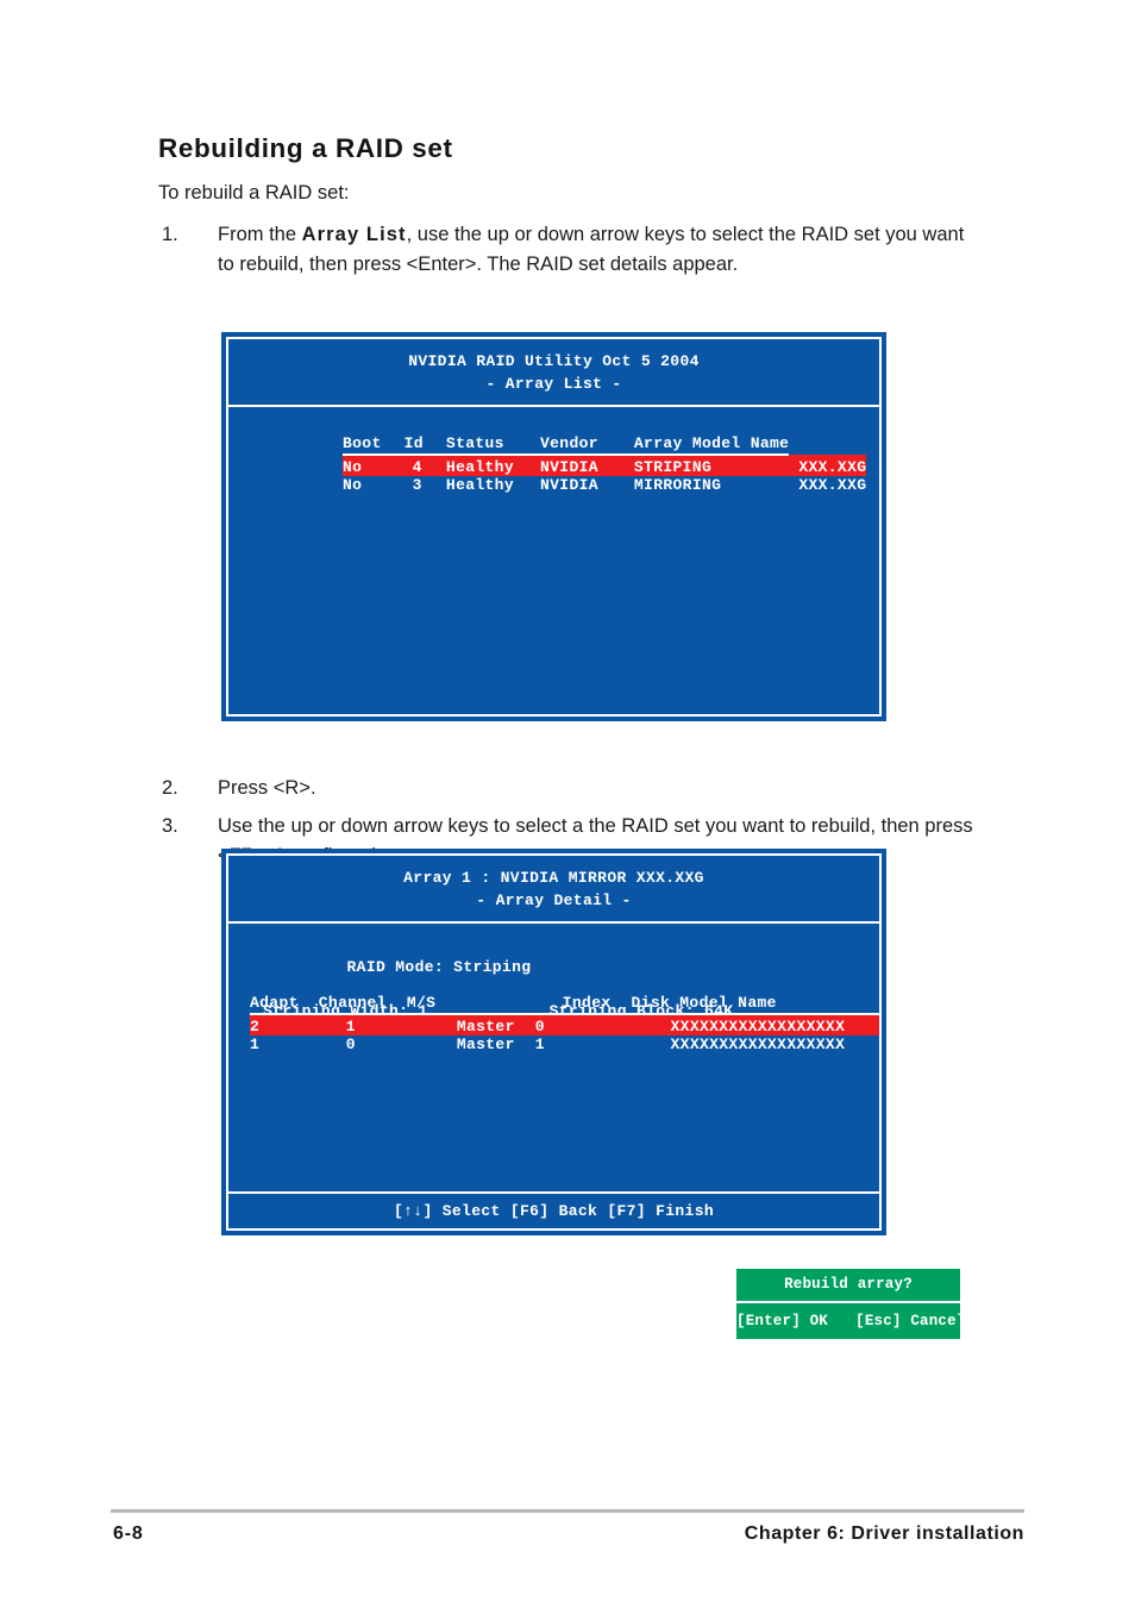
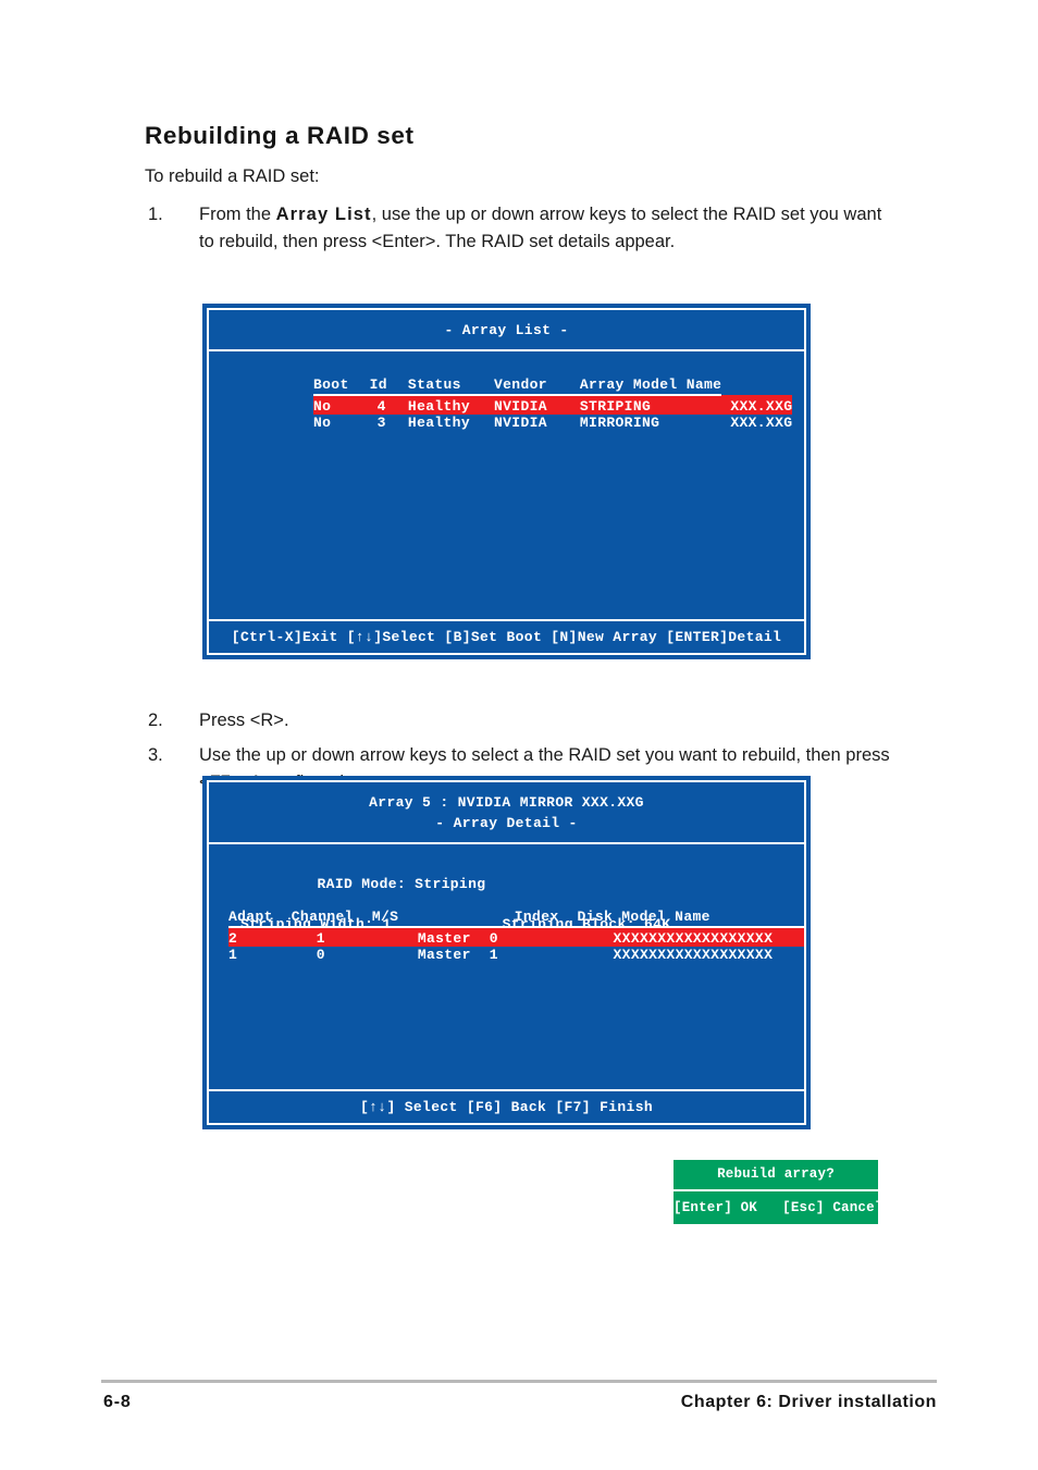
  Rebuilding a RAID set
  To rebuild a RAID set:
  1.
  From the Array List, use the up or down arrow keys to select the RAID set you want to rebuild, then press <Enter>. The RAID set details appear.
- NVIDIA RAID Utility Oct 5 2004
  - Array List -
  Boot	Id	Status	Vendor	Array Model Name
  No	4	Healthy	NVIDIA	STRIPING	XXX.XXG
  No	3	Healthy	NVIDIA	MIRRORING	XXX.XXG
+ [Ctrl-X]Exit [↑↓]Select [B]Set Boot [N]New Array [ENTER]Detail
  2.
  Press <R>.
  3.
- Array 1 : NVIDIA MIRROR XXX.XXG
+ Array 5 : NVIDIA MIRROR XXX.XXG
  - Array Detail -
  RAID Mode: Striping
  Striping Width: 1 Striping Block: 64K
  Adapt	Channel	M/S	Index	Disk Model Name
  2	1	Master	0	XXXXXXXXXXXXXXXXXX
  1	0	Master	1	XXXXXXXXXXXXXXXXXX
  [↑↓] Select [F6] Back [F7] Finish
  Rebuild array?
  [Enter] OK [Esc] Cancel
  6-8
  Chapter 6: Driver installation
